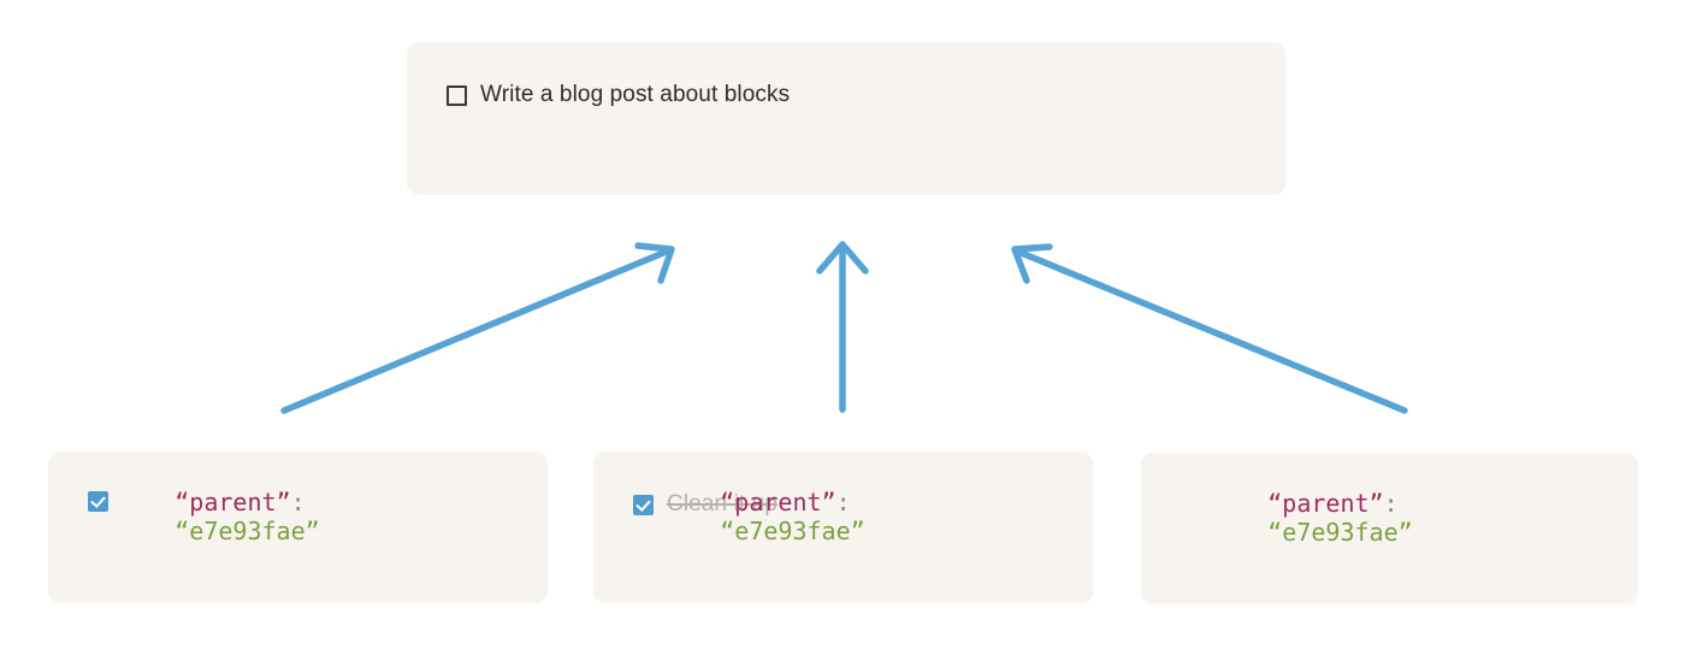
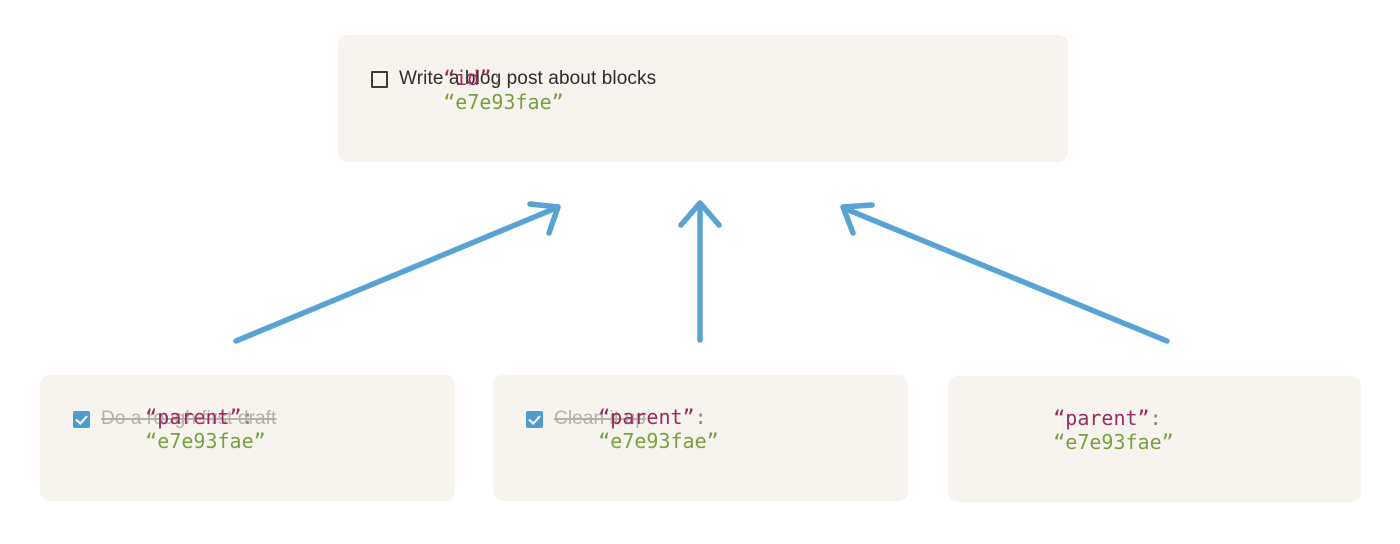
  Write a blog post about blocks
+ “id”: “e7e93fae”
+ Do a rough first draft
  “parent”: “e7e93fae”
  Clean it up
  “parent”: “e7e93fae”
  “parent”: “e7e93fae”
